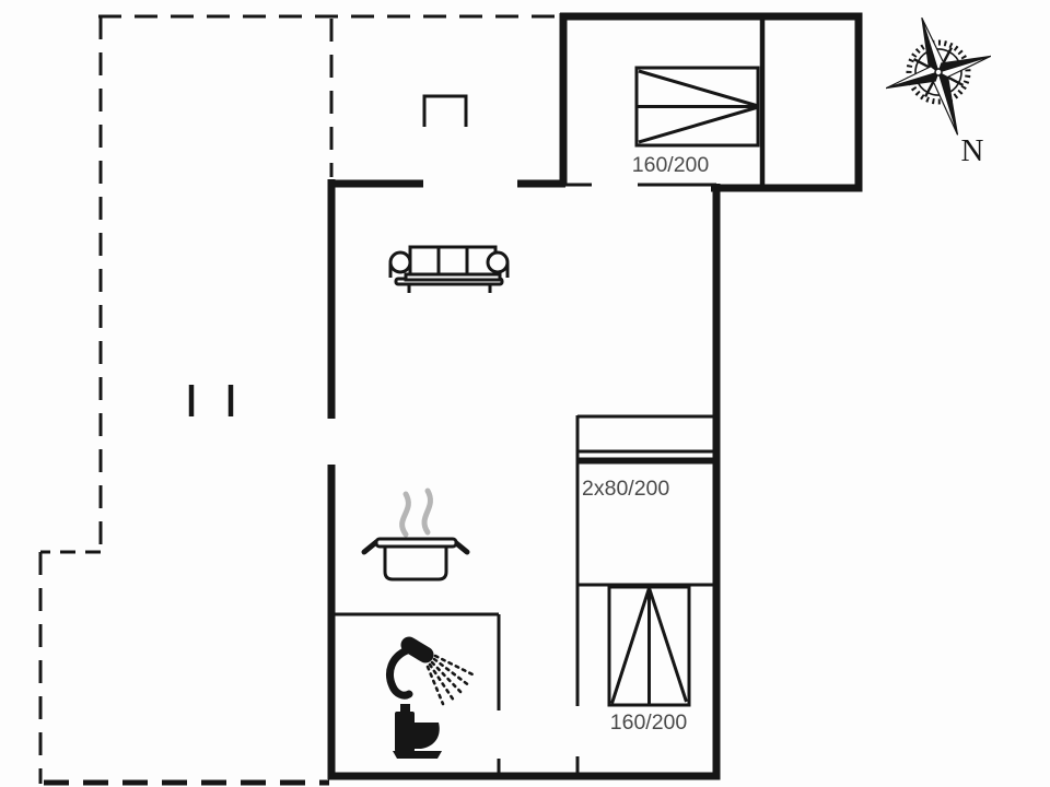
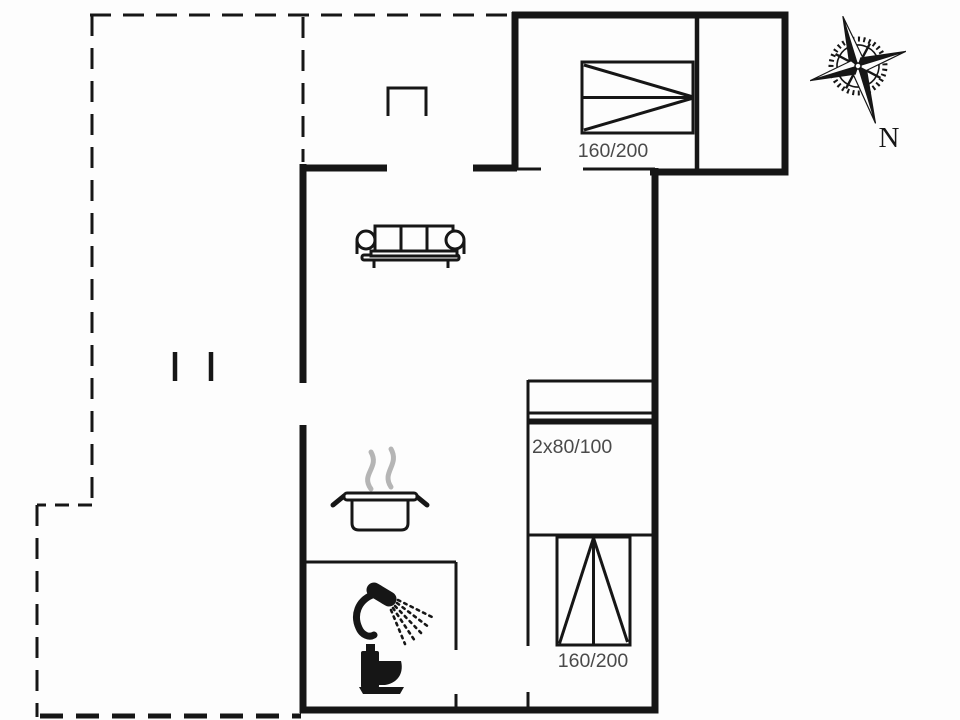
  160/200
- 2x80/200
+ 2x80/100
  160/200
  N
